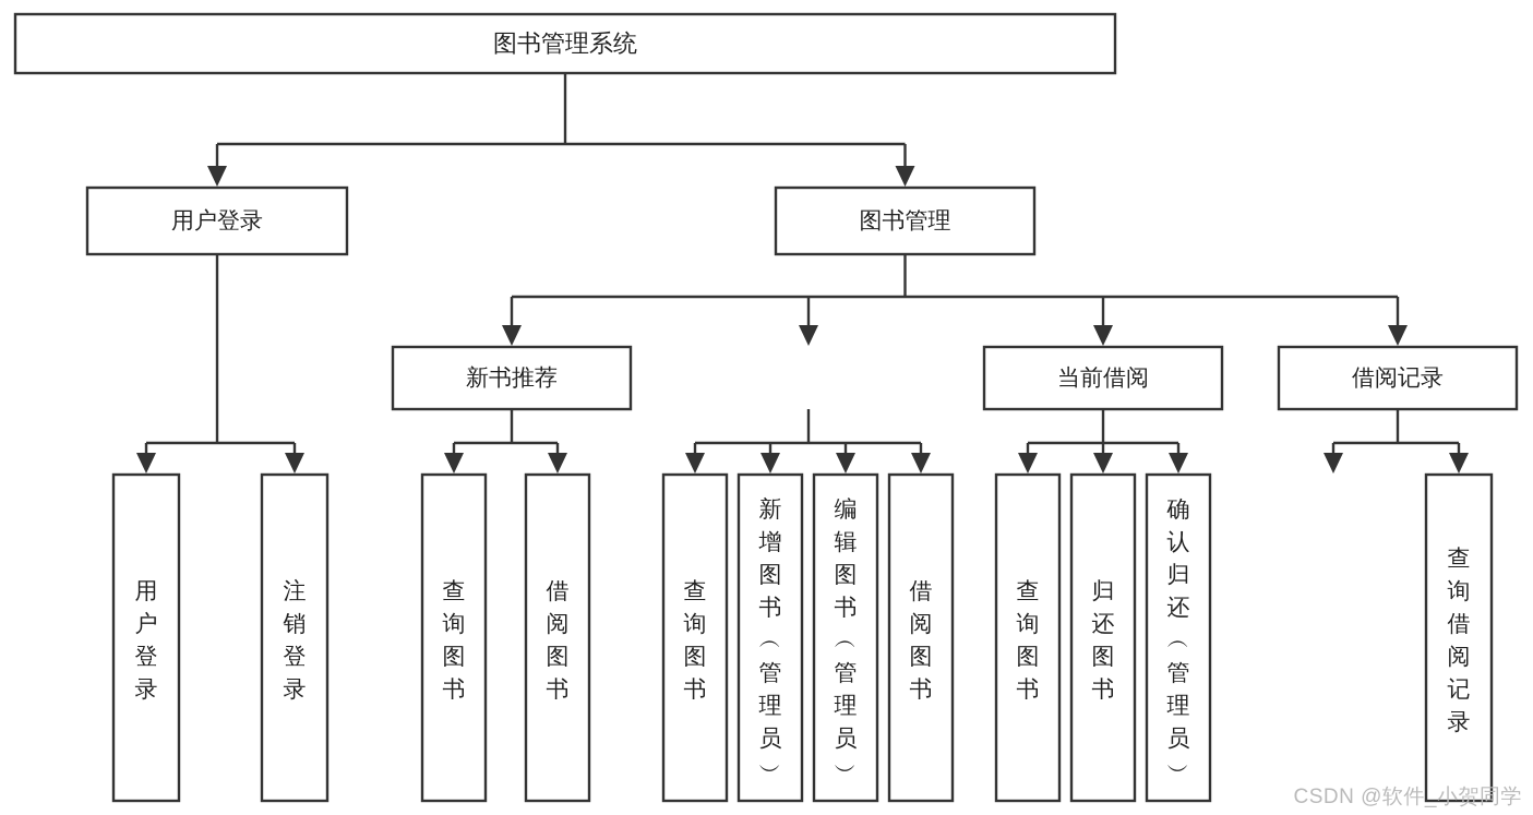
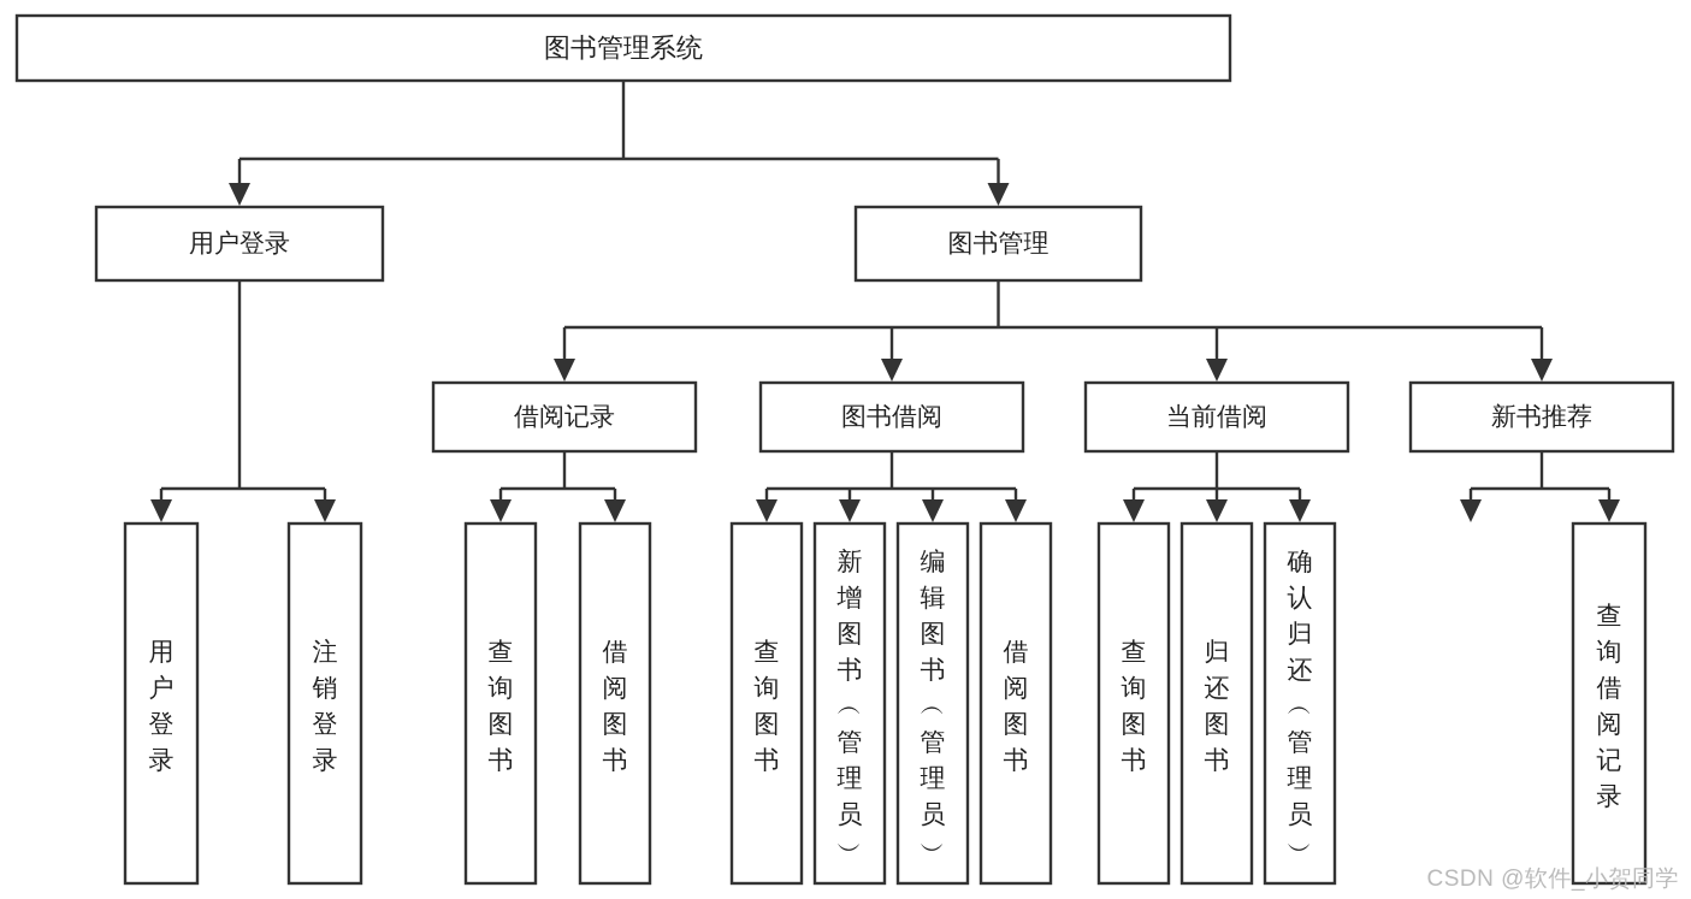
  图书管理系统
  用户登录
  图书管理
- 新书推荐
+ 借阅记录
+ 图书借阅
  当前借阅
- 借阅记录
+ 新书推荐
  用户登录
  注销登录
  查询图书
  借阅图书
  查询图书
  新增图书 ︵ 管理员 ︶
  编辑图书 ︵ 管理员 ︶
  借阅图书
  查询图书
  归还图书
  确认归还 ︵ 管理员 ︶
  查询借阅记录
  CSDN @软件_小贺同学
